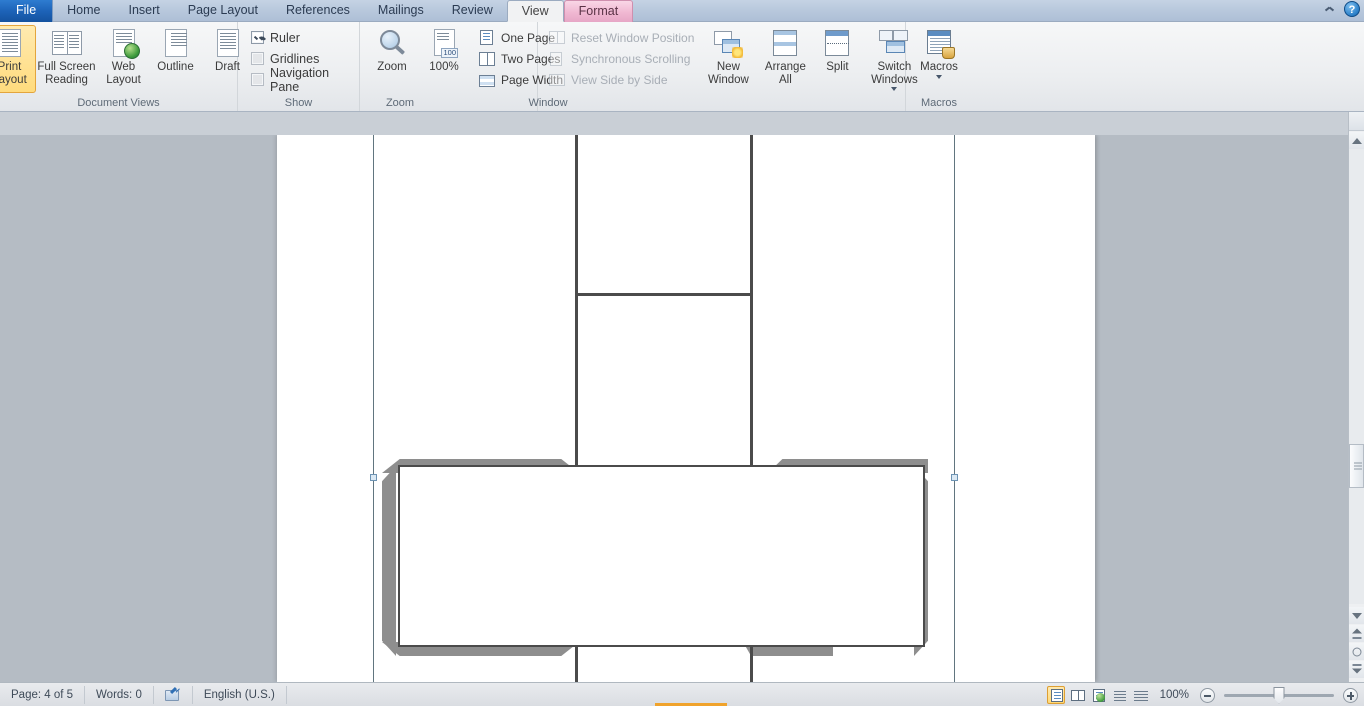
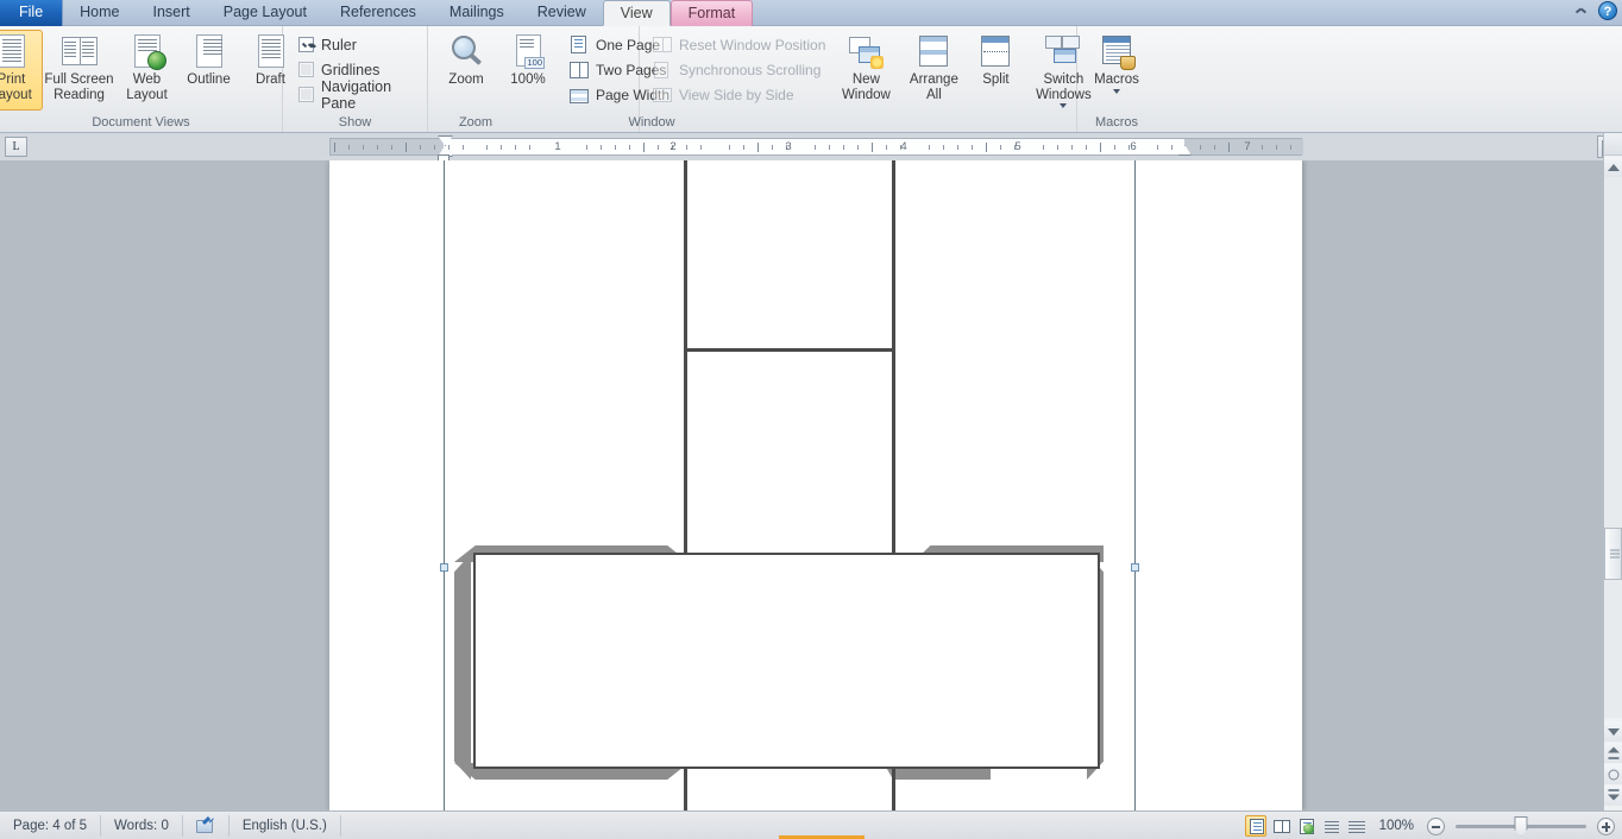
  File
  Home
  Insert
  Page Layout
  References
  Mailings
  Review
  View
  Format
  ?
  Print ayout
  Full Screen Reading
  Web Layout
  Outline
  Draft
  Document Views
  Ruler
  Gridlines
  Navigation Pane
  Show
  Zoom
  100
  100%
  One Page
  Two Pages
  Page Width
  Zoom
  New Window
  Arrange All
  Split
  Reset Window Position
  Synchronous Scrolling
  View Side by Side
  Switch Windows
  Window
  Macros
  Macros
+ L
+ 1
+ 2
+ 3
+ 4
+ 5
+ 6
+ 7
  Page: 4 of 5
  Words: 0
  English (U.S.)
  100%
